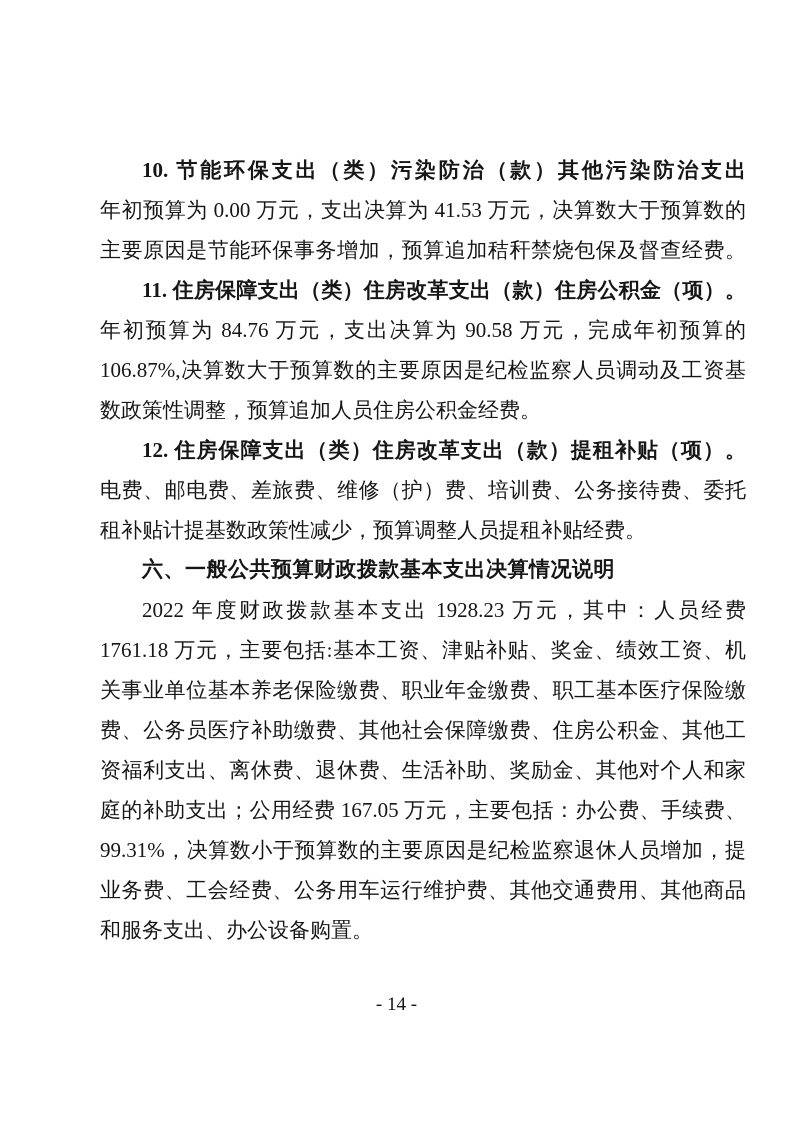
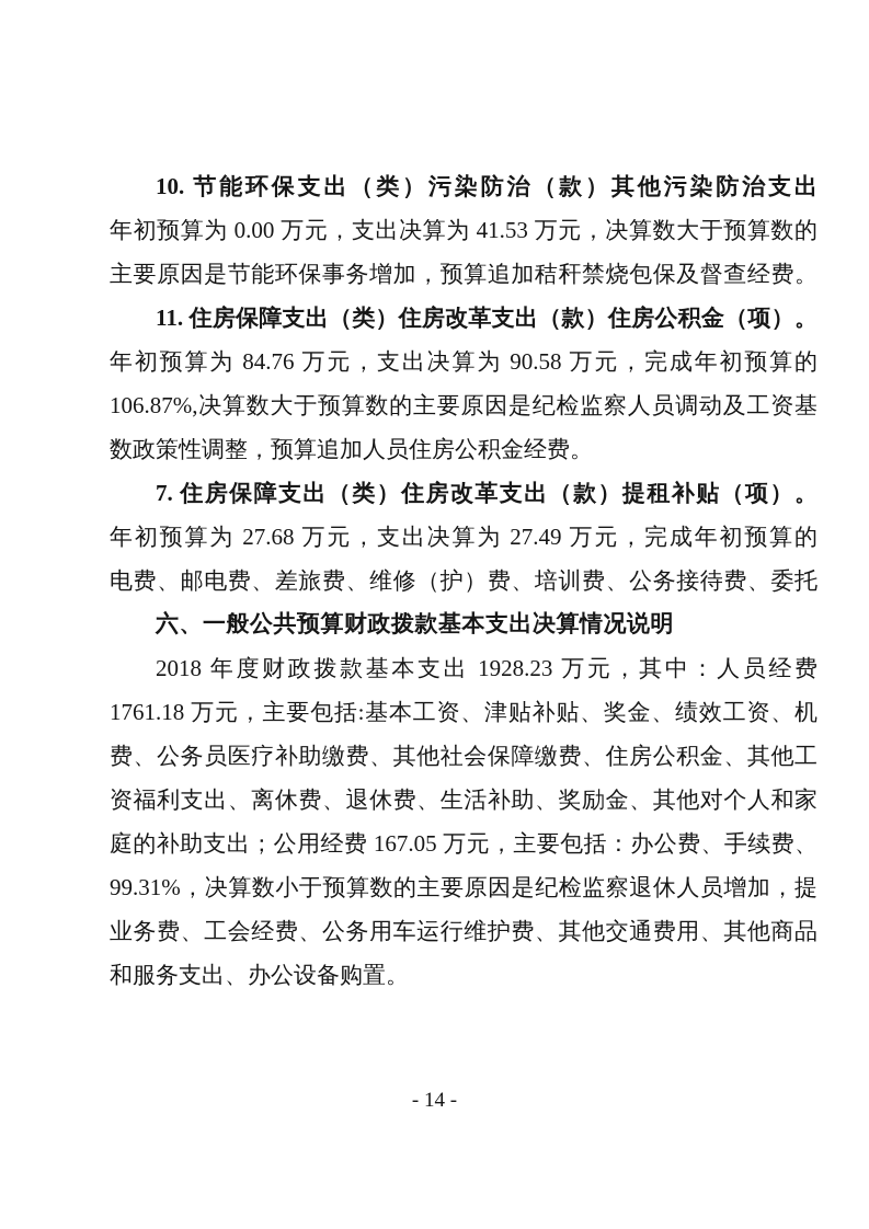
  10. 节能环保支出（类）污染防治（款）其他污染防治支出
  年初预算为 0.00 万元，支出决算为 41.53 万元，决算数大于预算数的
  主要原因是节能环保事务增加，预算追加秸秆禁烧包保及督查经费。
  11. 住房保障支出（类）住房改革支出（款）住房公积金（项）。
  年初预算为 84.76 万元，支出决算为 90.58 万元，完成年初预算的
  106.87%,决算数大于预算数的主要原因是纪检监察人员调动及工资基
  数政策性调整，预算追加人员住房公积金经费。
- 12. 住房保障支出（类）住房改革支出（款）提租补贴（项）。
+ 7. 住房保障支出（类）住房改革支出（款）提租补贴（项）。
+ 年初预算为 27.68 万元，支出决算为 27.49 万元，完成年初预算的
  电费、邮电费、差旅费、维修（护）费、培训费、公务接待费、委托
- 租补贴计提基数政策性减少，预算调整人员提租补贴经费。
  六、一般公共预算财政拨款基本支出决算情况说明
- 2022 年度财政拨款基本支出 1928.23 万元，其中：人员经费
+ 2018 年度财政拨款基本支出 1928.23 万元，其中：人员经费
  1761.18 万元，主要包括:基本工资、津贴补贴、奖金、绩效工资、机
- 关事业单位基本养老保险缴费、职业年金缴费、职工基本医疗保险缴
  费、公务员医疗补助缴费、其他社会保障缴费、住房公积金、其他工
  资福利支出、离休费、退休费、生活补助、奖励金、其他对个人和家
  庭的补助支出；公用经费 167.05 万元，主要包括：办公费、手续费、
  99.31%，决算数小于预算数的主要原因是纪检监察退休人员增加，提
  业务费、工会经费、公务用车运行维护费、其他交通费用、其他商品
  和服务支出、办公设备购置。
  - 14 -
